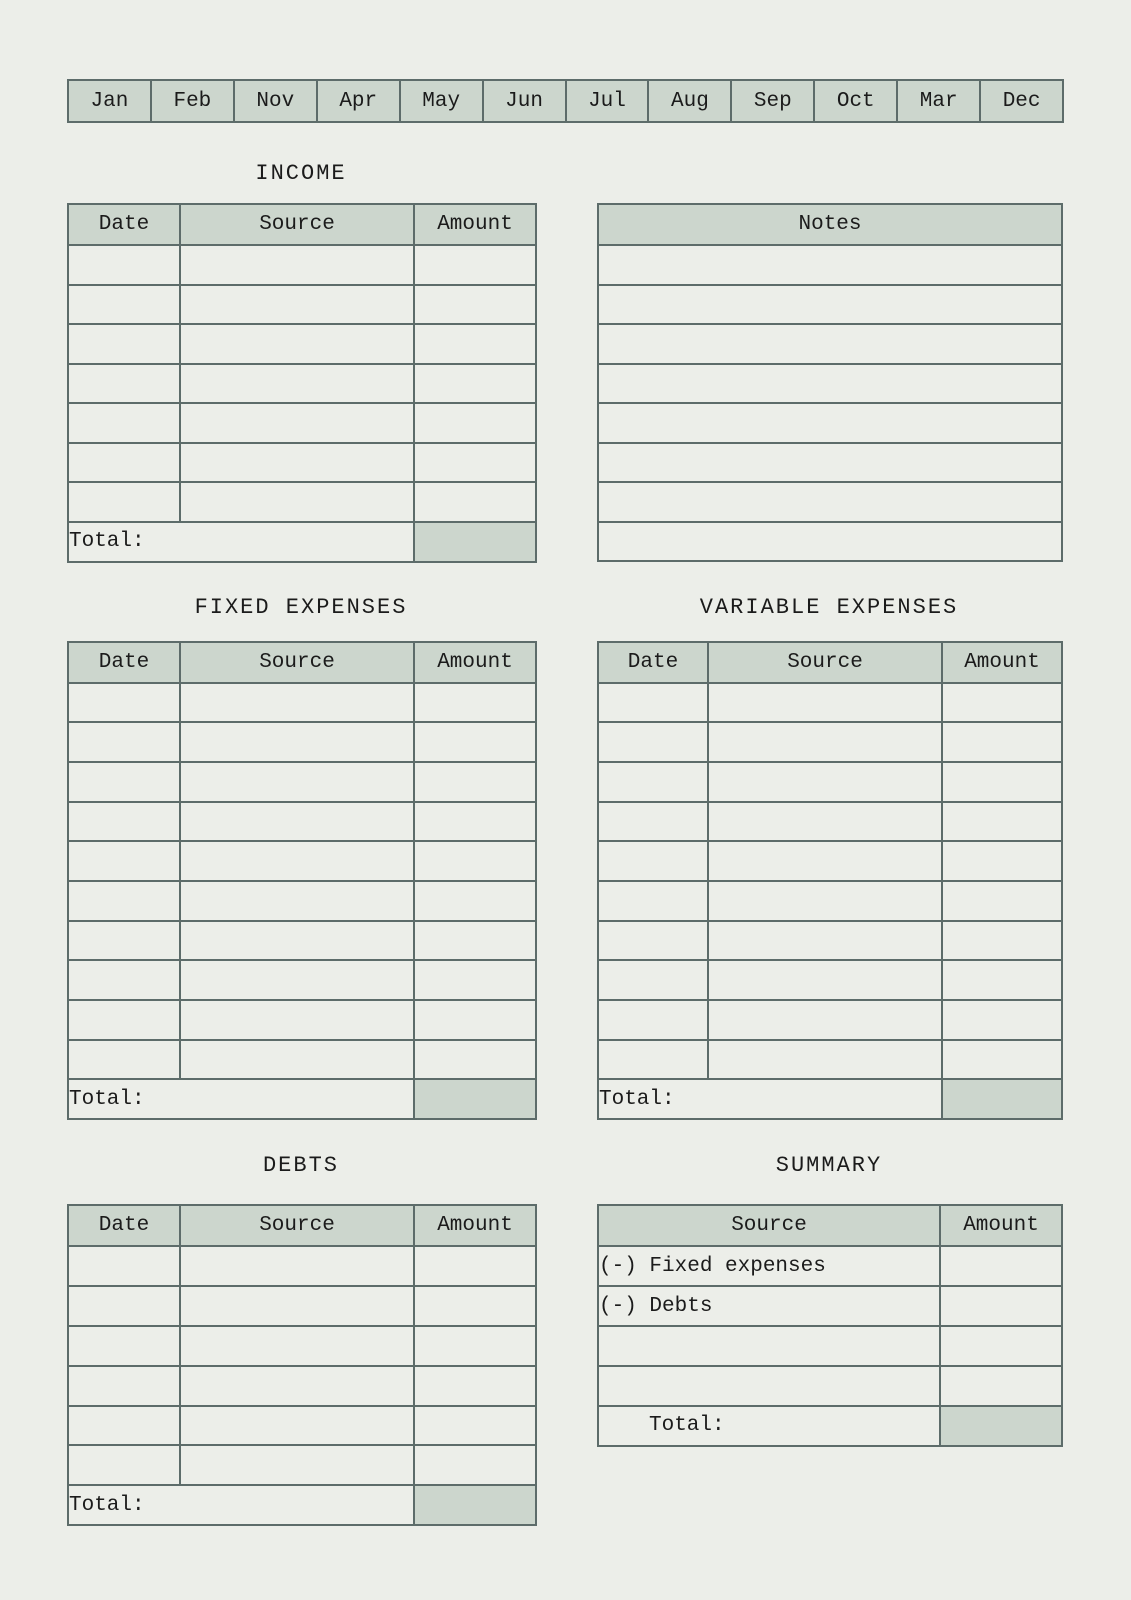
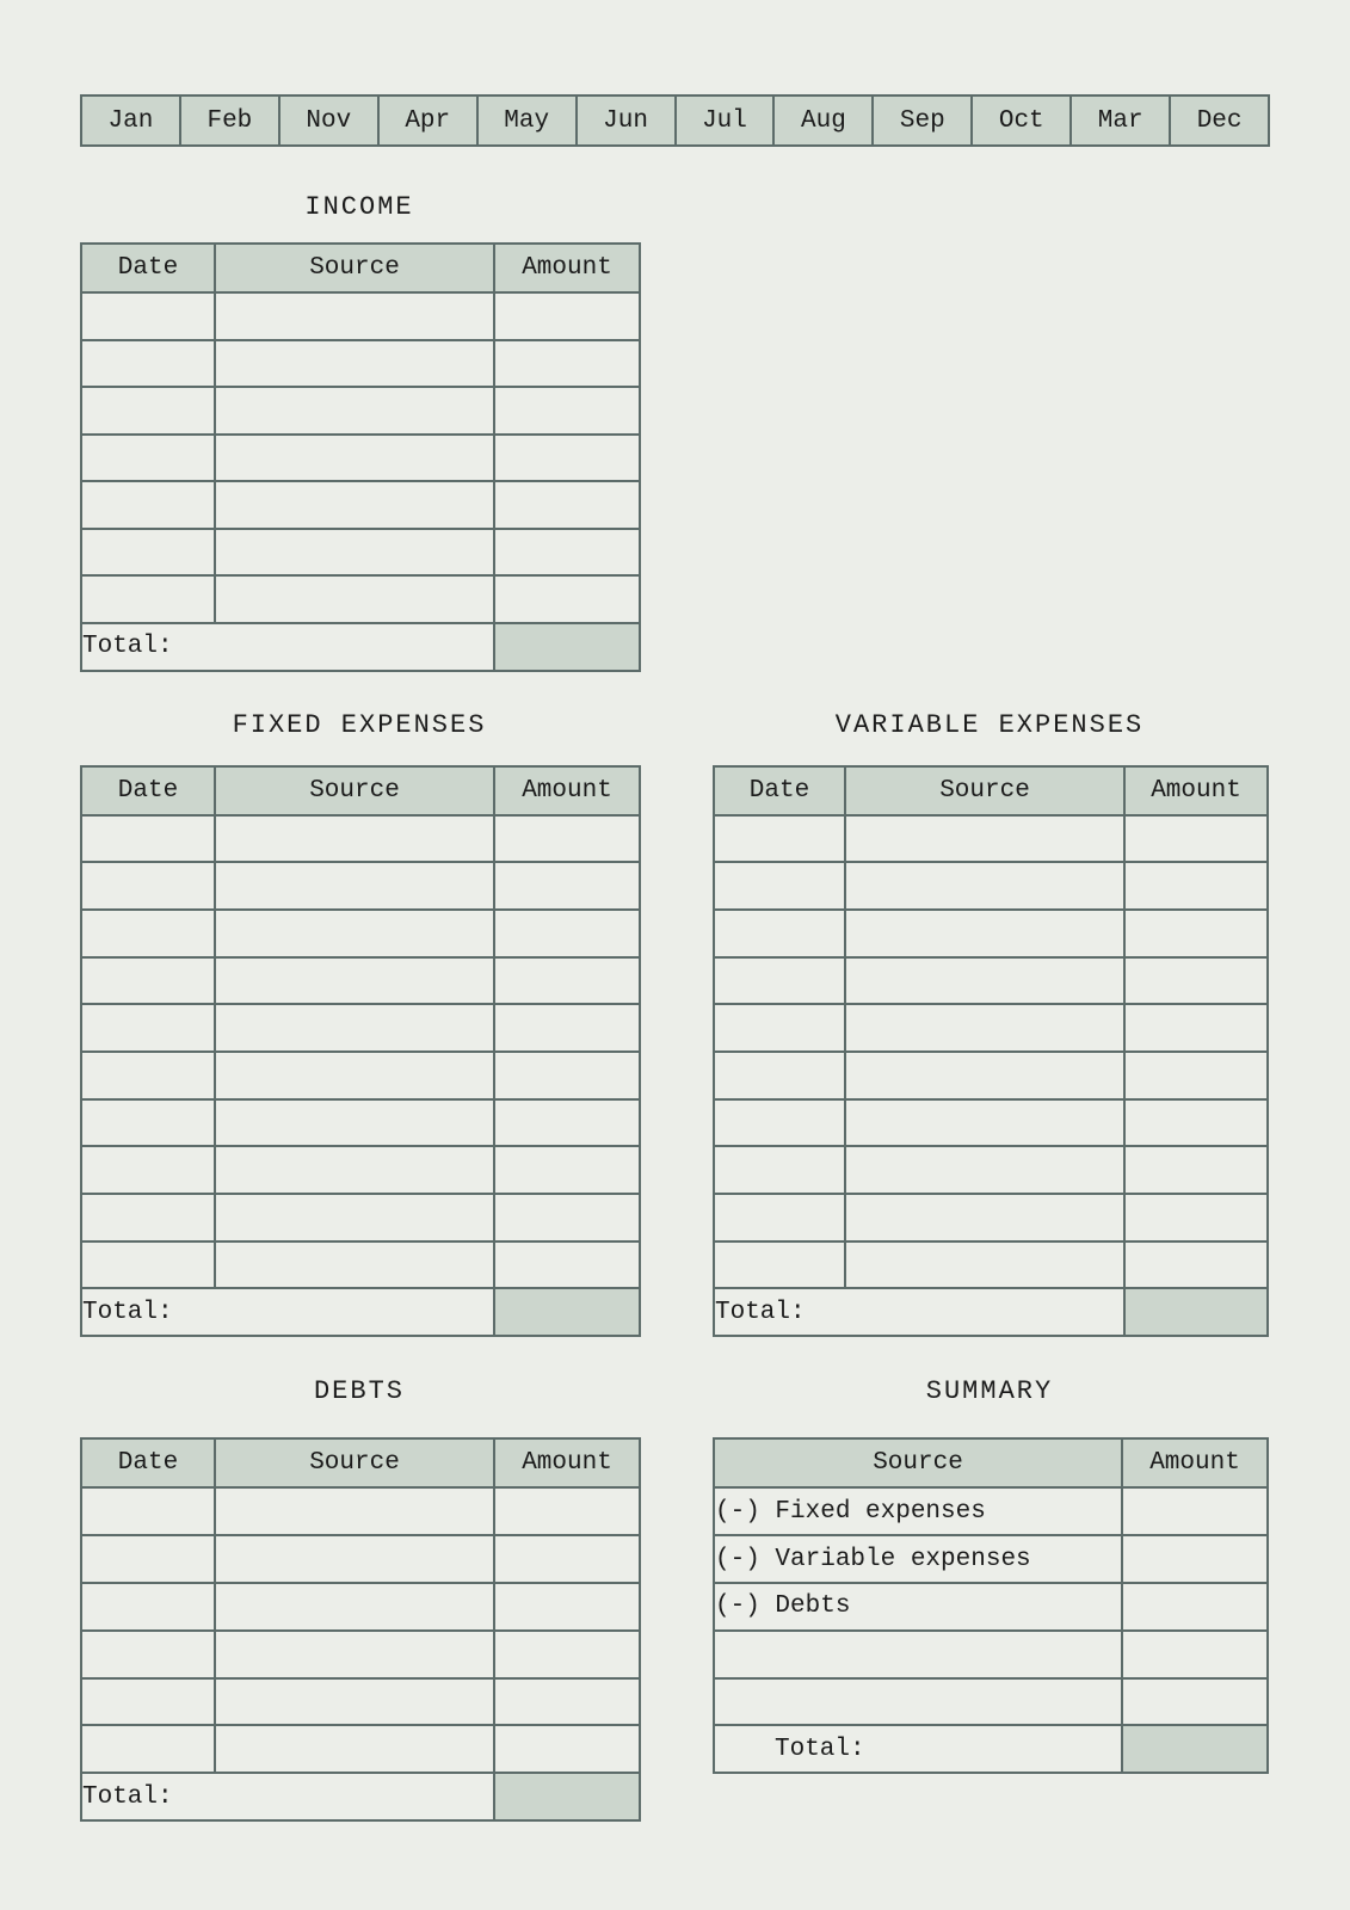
  Jan
  Feb
  Nov
  Apr
  May
  Jun
  Jul
  Aug
  Sep
  Oct
  Mar
  Dec
  INCOME
  Date	Source	Amount
  Total:
- Notes
  FIXED EXPENSES
  Date	Source	Amount
  Total:
  VARIABLE EXPENSES
  Date	Source	Amount
  Total:
  DEBTS
  Date	Source	Amount
  Total:
  SUMMARY
  Source	Amount
  (-) Fixed expenses
+ (-) Variable expenses
  (-) Debts
  Total:
